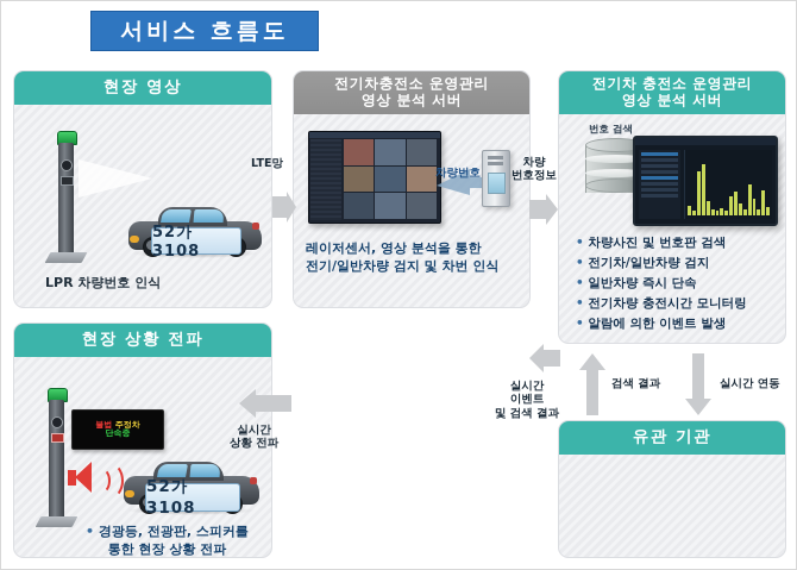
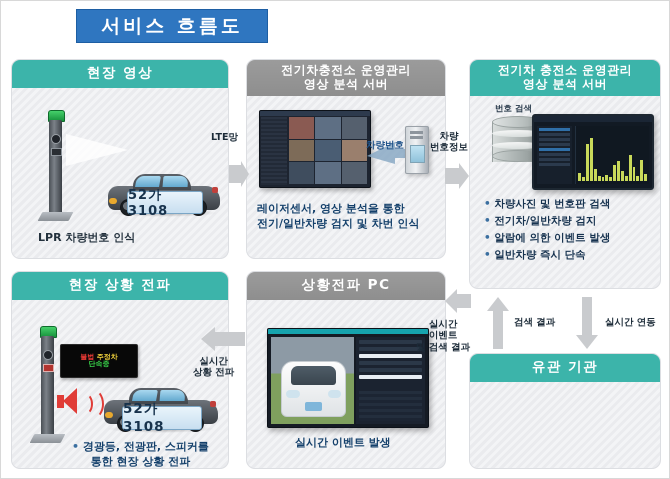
  서비스 흐름도
  현장 영상
  52가 3108
  LPR 차량번호 인식
  전기차충전소 운영관리
  영상 분석 서버
  레이저센서, 영상 분석을 통한
  전기/일반차량 검지 및 차번 인식
  전기차 충전소 운영관리
  영상 분석 서버
  번호 검색
  차량사진 및 번호판 검색
  전기차/일반차량 검지
- 일반차량 즉시 단속
+ 알람에 의한 이벤트 발생
- 전기차량 충전시간 모니터링
- 알람에 의한 이벤트 발생
+ 일반차량 즉시 단속
  현장 상황 전파
  불법 주정차
  단속중
  52가 3108
  • 경광등, 전광판, 스피커를
  통한 현장 상황 전파
+ 상황전파 PC
+ 실시간 이벤트 발생
  유관 기관
  LTE망
  차량
  번호정보
  실시간
  이벤트
  및 검색 결과
  검색 결과
  실시간 연동
  실시간
  상황 전파
